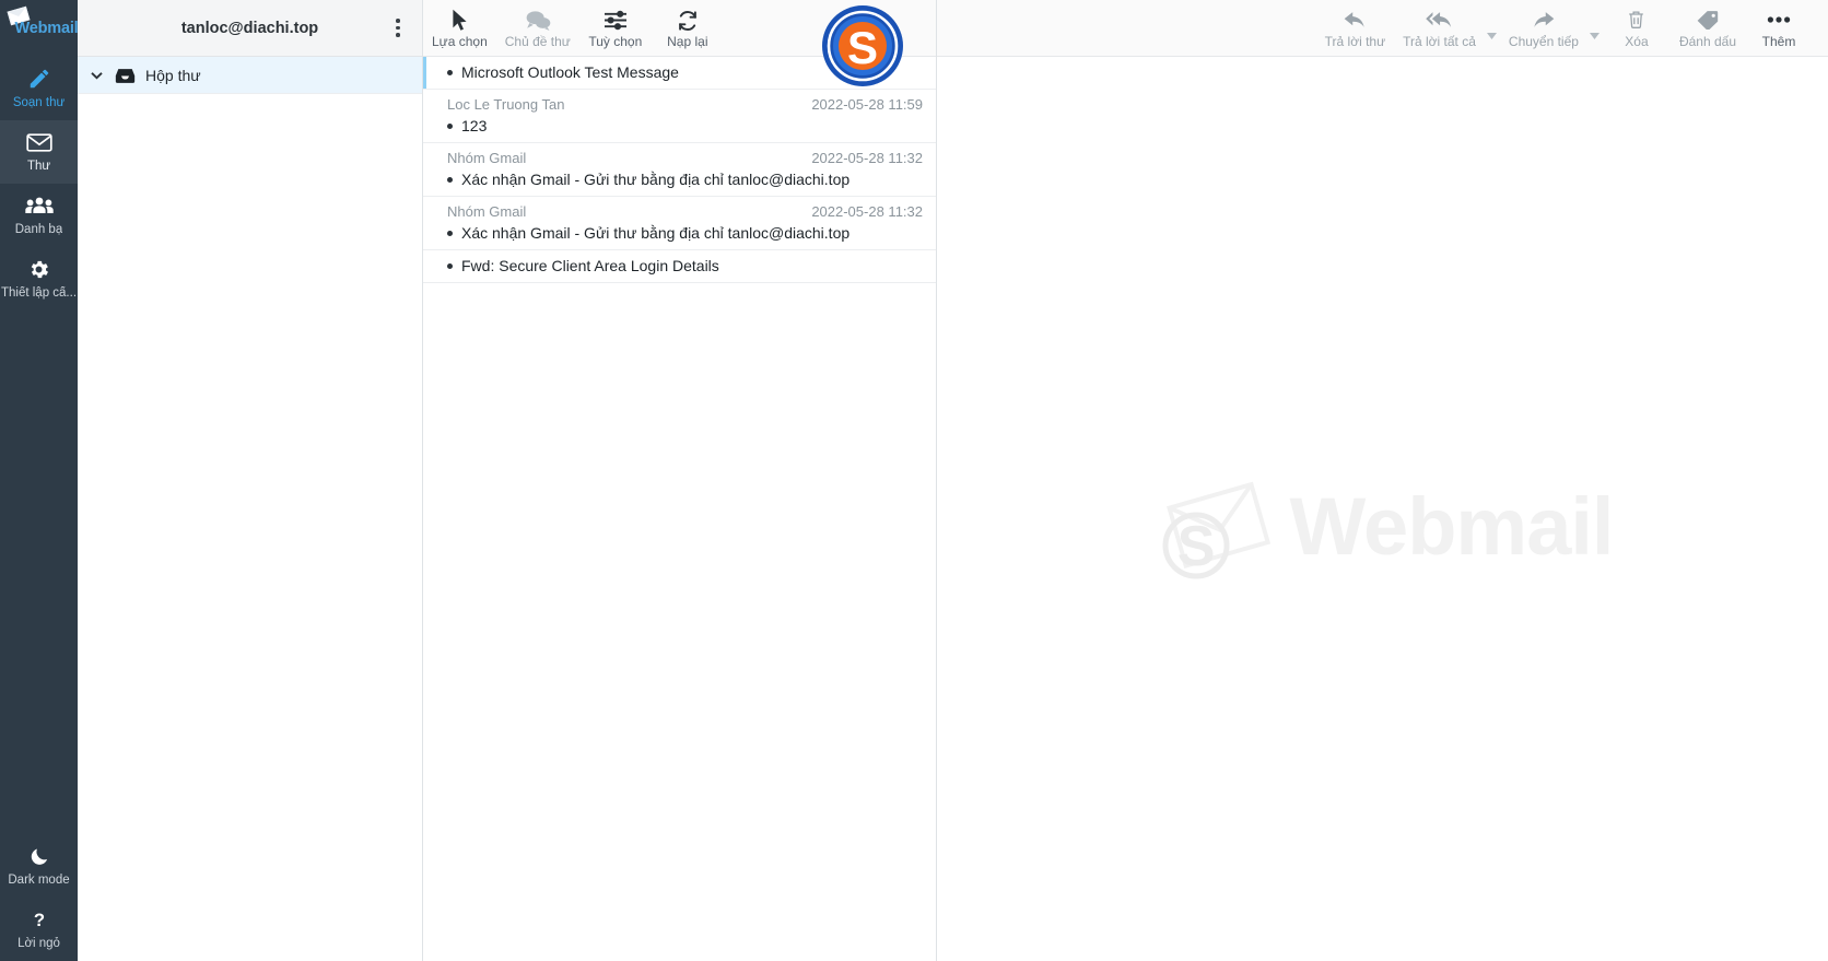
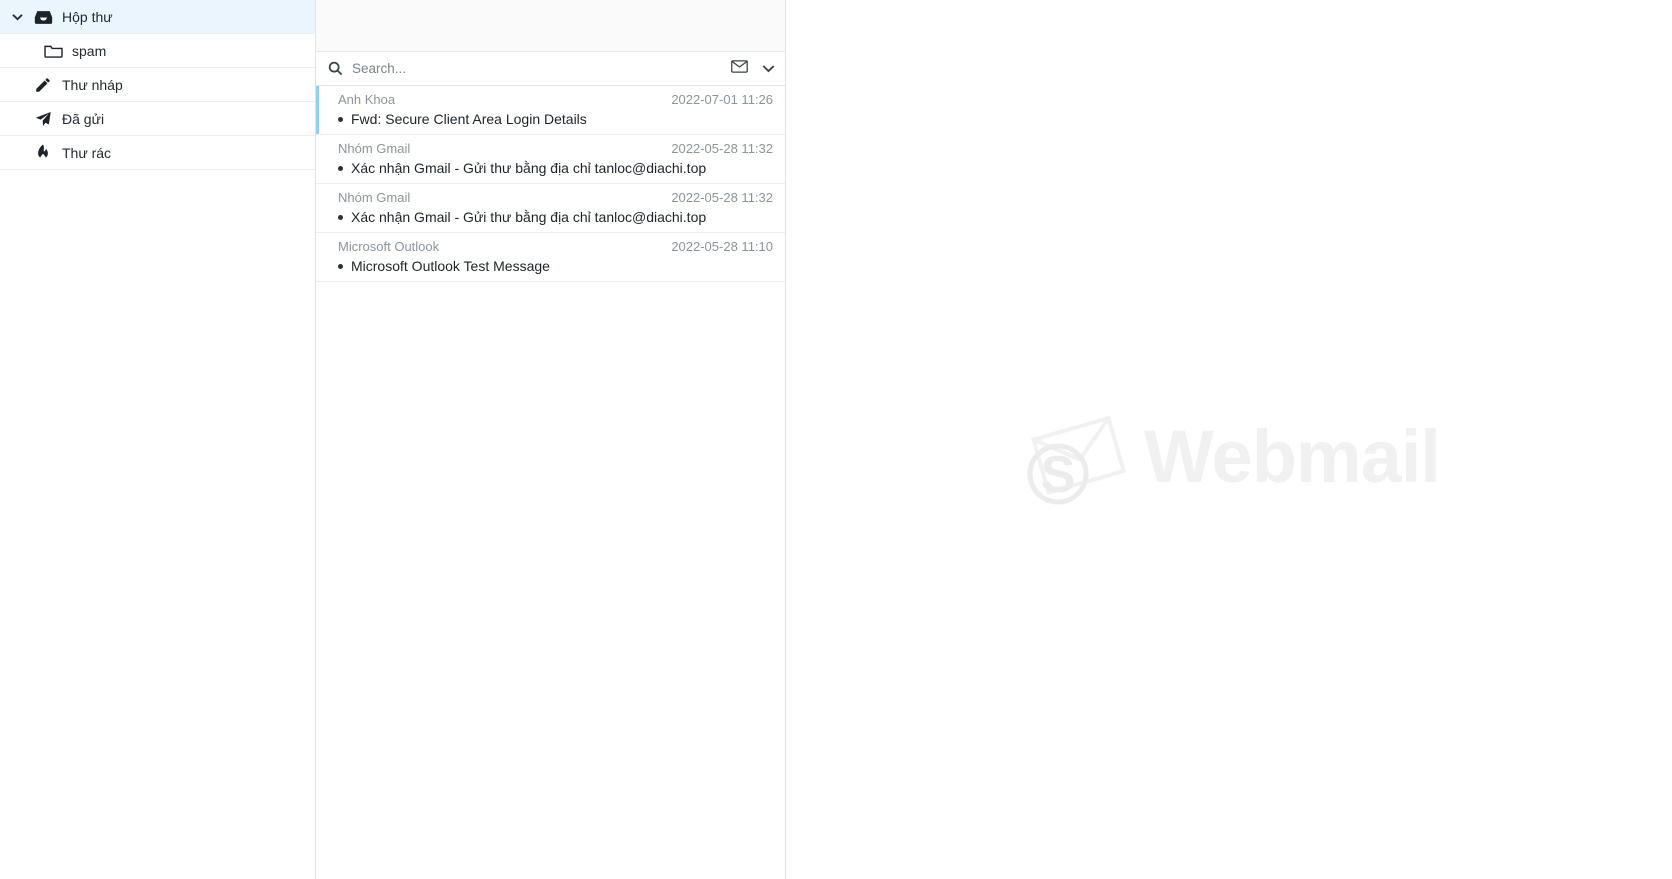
- Webmail
- Soạn thư
- Thư
- Danh bạ
- Thiết lập cấ...
- Dark mode
- ?
- Lời ngỏ
- tanloc@diachi.top
  Hộp thư
+ spam
+ Thư nháp
+ Đã gửi
+ Thư rác
+ Search...
+ Anh Khoa
+ 2022-07-01 11:26
- Microsoft Outlook Test Message
+ Fwd: Secure Client Area Login Details
- Loc Le Truong Tan
- 2022-05-28 11:59
- 123
  Nhóm Gmail
  2022-05-28 11:32
  Xác nhận Gmail - Gửi thư bằng địa chỉ tanloc@diachi.top
  Nhóm Gmail
  2022-05-28 11:32
  Xác nhận Gmail - Gửi thư bằng địa chỉ tanloc@diachi.top
+ Microsoft Outlook
+ 2022-05-28 11:10
- Fwd: Secure Client Area Login Details
+ Microsoft Outlook Test Message
- Trả lời thư
- Trả lời tất cả
- Chuyển tiếp
- Xóa
- Đánh dấu
- Thêm
- Lựa chọn
- Chủ đề thư
- Tuỳ chọn
- Nạp lại
- S
